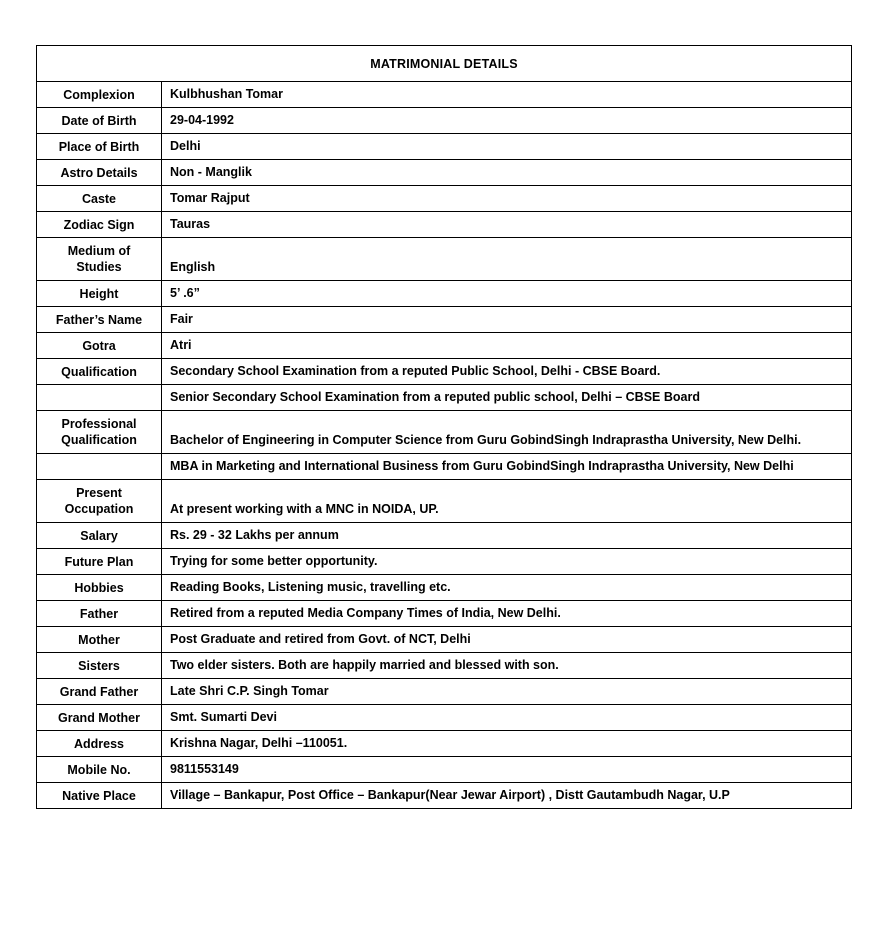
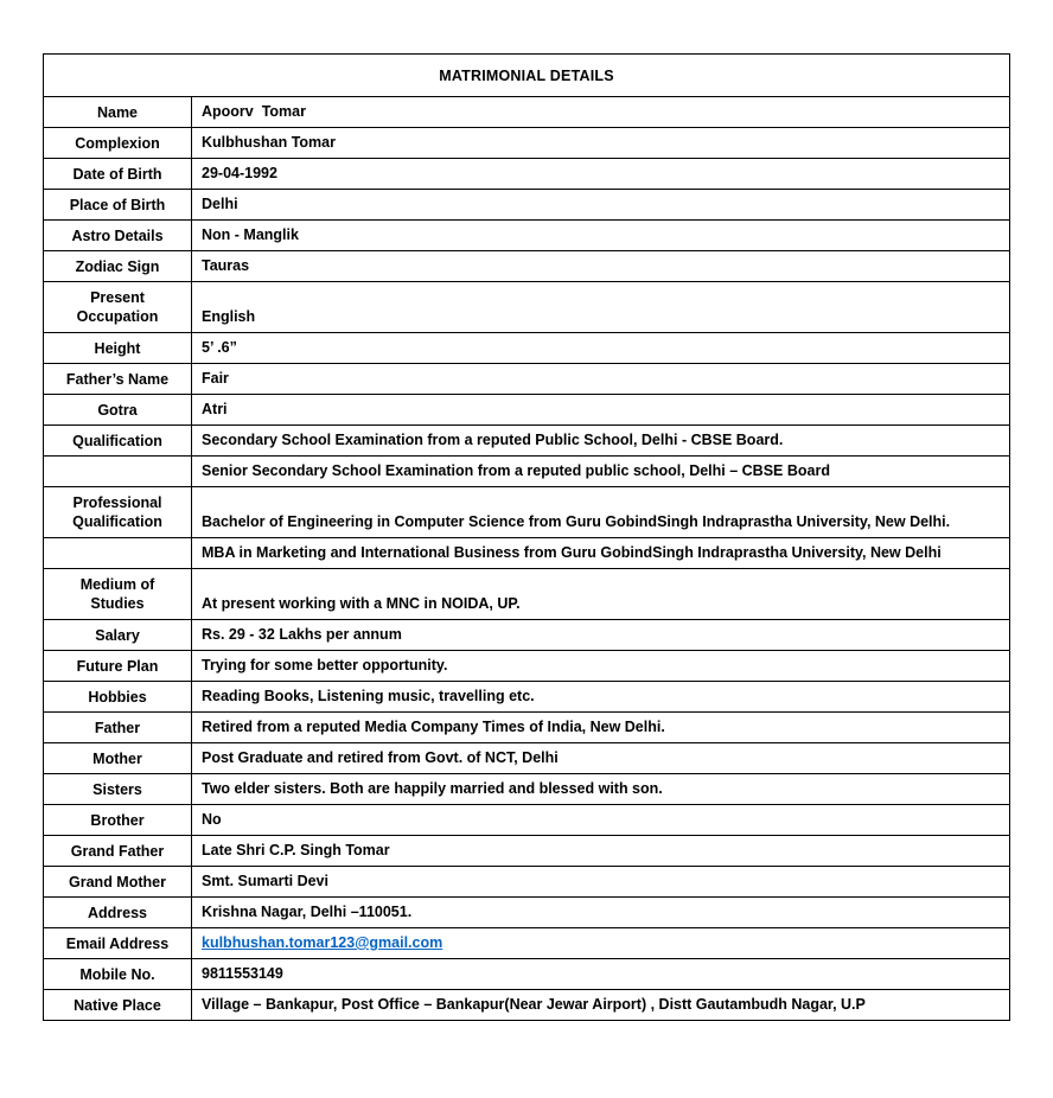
  MATRIMONIAL DETAILS
+ Name	Apoorv Tomar
  Complexion	Kulbhushan Tomar
  Date of Birth	29-04-1992
  Place of Birth	Delhi
  Astro Details	Non - Manglik
- Caste	Tomar Rajput
  Zodiac Sign	Tauras
- Medium of Studies	English
+ Present Occupation	English
  Height	5’ .6”
  Father’s Name	Fair
  Gotra	Atri
  Qualification	Secondary School Examination from a reputed Public School, Delhi - CBSE Board.
  	Senior Secondary School Examination from a reputed public school, Delhi – CBSE Board
  Professional Qualification	Bachelor of Engineering in Computer Science from Guru GobindSingh Indraprastha University, New Delhi.
  	MBA in Marketing and International Business from Guru GobindSingh Indraprastha University, New Delhi
- Present Occupation	At present working with a MNC in NOIDA, UP.
+ Medium of Studies	At present working with a MNC in NOIDA, UP.
  Salary	Rs. 29 - 32 Lakhs per annum
  Future Plan	Trying for some better opportunity.
  Hobbies	Reading Books, Listening music, travelling etc.
  Father	Retired from a reputed Media Company Times of India, New Delhi.
  Mother	Post Graduate and retired from Govt. of NCT, Delhi
  Sisters	Two elder sisters. Both are happily married and blessed with son.
+ Brother	No
  Grand Father	Late Shri C.P. Singh Tomar
  Grand Mother	Smt. Sumarti Devi
  Address	Krishna Nagar, Delhi –110051.
+ Email Address	kulbhushan.tomar123@gmail.com
  Mobile No.	9811553149
  Native Place	Village – Bankapur, Post Office – Bankapur(Near Jewar Airport) , Distt Gautambudh Nagar, U.P
